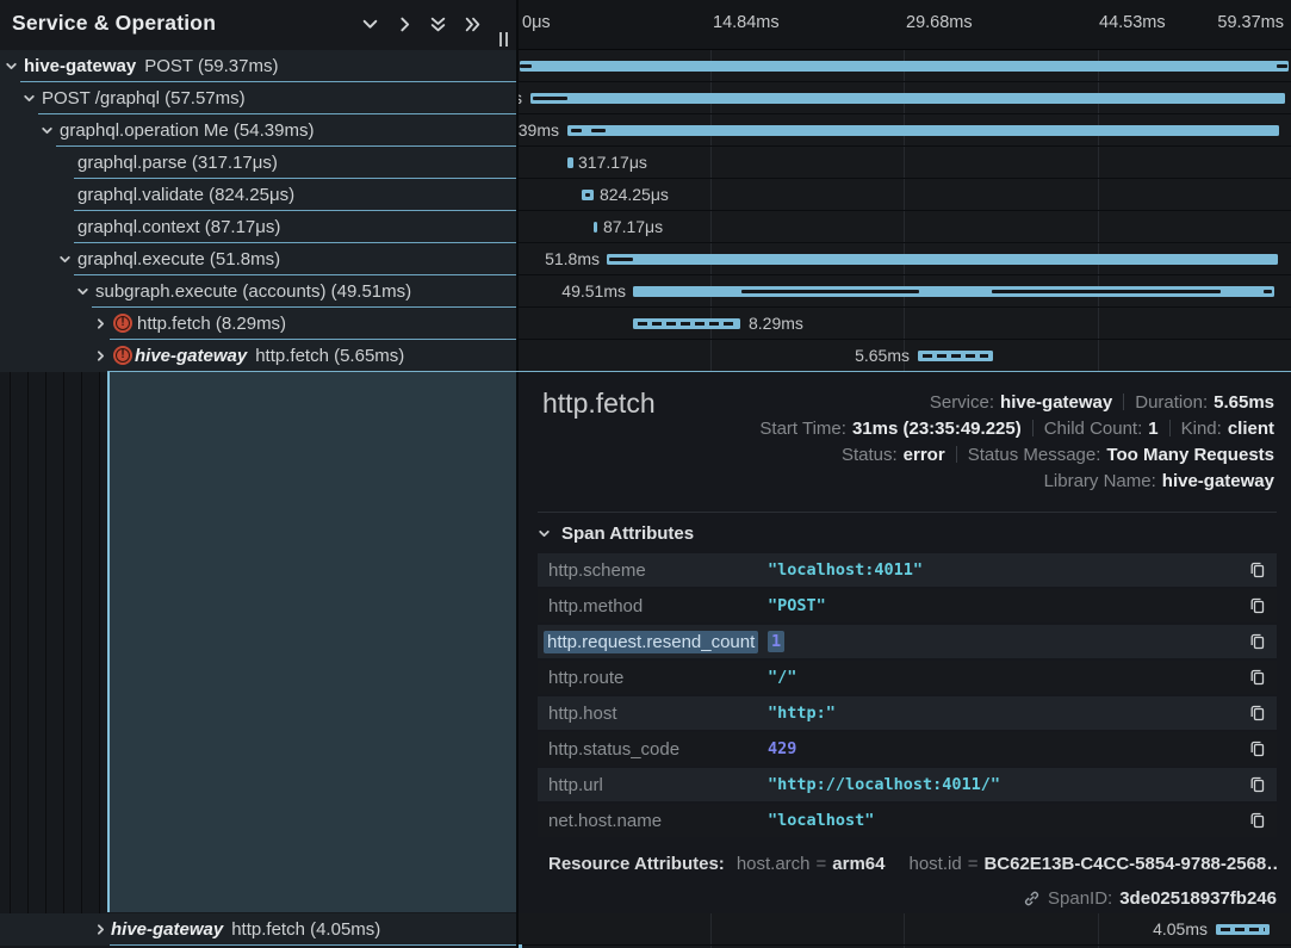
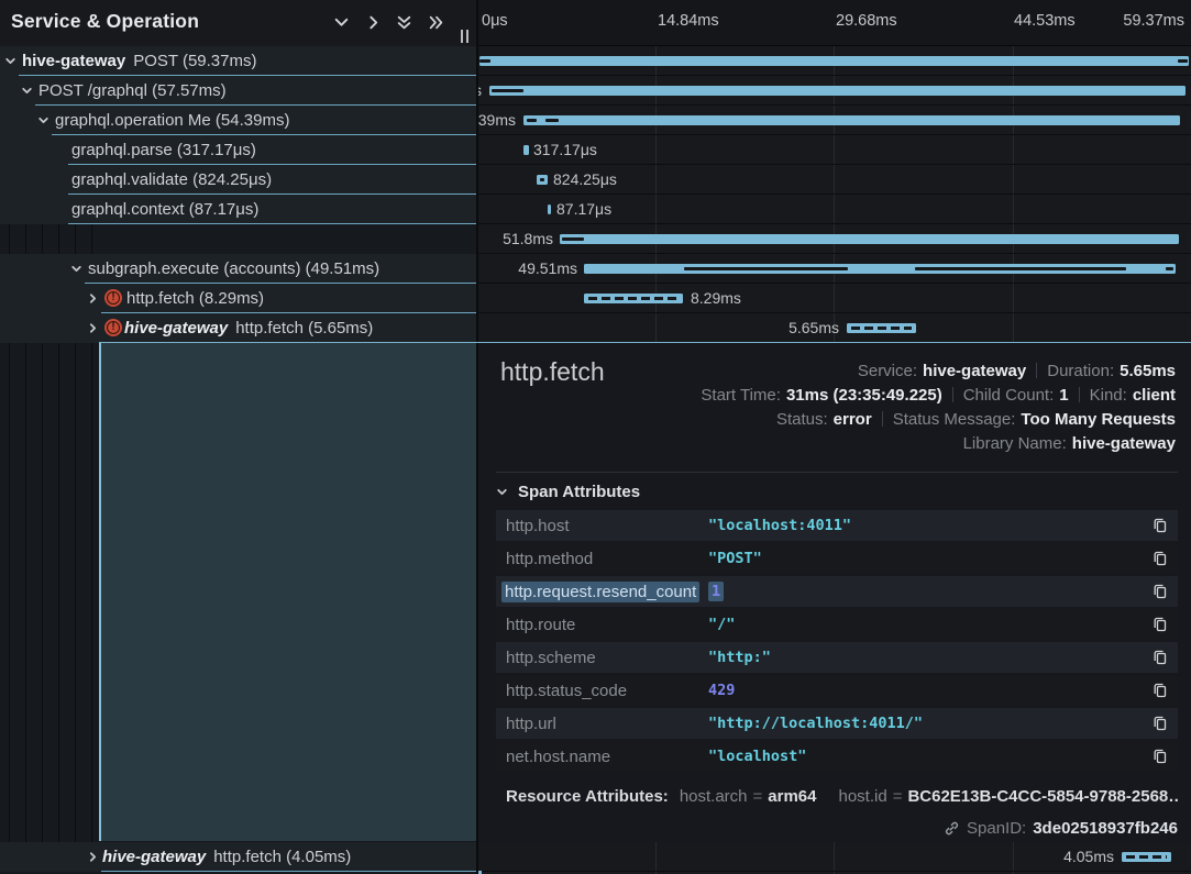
  Service & Operation
  hive-gateway POST (59.37ms)
  POST /graphql (57.57ms)
  graphql.operation Me (54.39ms)
  graphql.parse (317.17μs)
  graphql.validate (824.25μs)
  graphql.context (87.17μs)
- graphql.execute (51.8ms)
  subgraph.execute (accounts) (49.51ms)
  http.fetch (8.29ms)
  hive-gateway http.fetch (5.65ms)
  hive-gateway http.fetch (4.05ms)
  0μs
  14.84ms
  29.68ms
  44.53ms
  59.37ms
  317.17μs
  824.25μs
  87.17μs
  51.8ms
  49.51ms
  8.29ms
  5.65ms
  4.05ms
  http.fetch
  Service:
  hive-gateway
  Duration:
  5.65ms
  Start Time:
  31ms (23:35:49.225)
  Child Count:
  1
  Kind:
  client
  Status:
  error
  Status Message:
  Too Many Requests
  Library Name:
  hive-gateway
  Span Attributes
- http.scheme
+ http.host
  "localhost:4011"
  http.method
  "POST"
  http.request.resend_count
  1
  http.route
  "/"
- http.host
+ http.scheme
  "http:"
  http.status_code
  429
  http.url
  "http://localhost:4011/"
  net.host.name
  "localhost"
  Resource Attributes:
  host.arch
  =
  arm64
  host.id
  =
  BC62E13B-C4CC-5854-9788-2568…
  SpanID:
  3de02518937fb246
